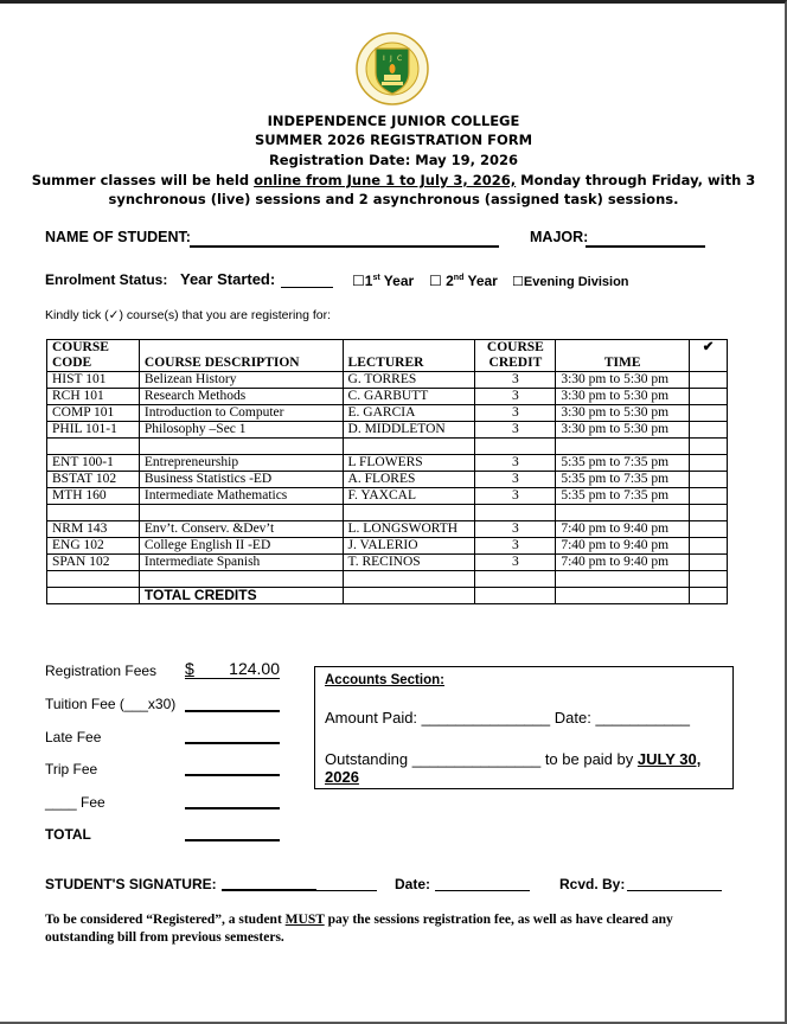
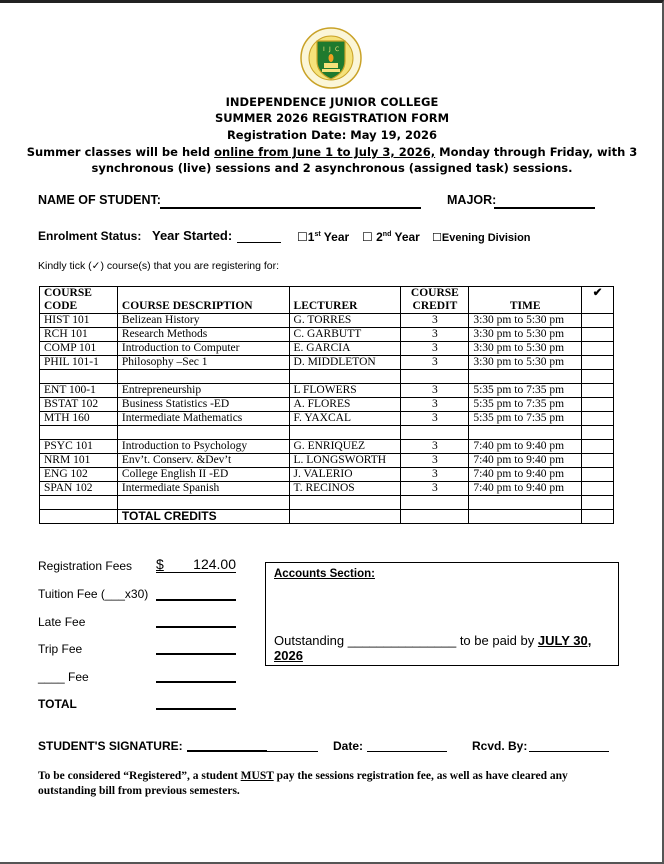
  INDEPENDENCE JUNIOR COLLEGE
  SUMMER 2026 REGISTRATION FORM
  Registration Date: May 19, 2026
  Summer classes will be held online from June 1 to July 3, 2026, Monday through Friday, with 3
  synchronous (live) sessions and 2 asynchronous (assigned task) sessions.
  NAME OF STUDENT:
  MAJOR:
  Enrolment Status:
  Year Started:
  ☐1 Year
  ☐ 2 Year
  ☐Evening Division
  Kindly tick (✓) course(s) that you are registering for:
  COURSECODE	COURSE DESCRIPTION	LECTURER	COURSECREDIT	TIME	✔
  HIST 101	Belizean History	G. TORRES	3	3:30 pm to 5:30 pm
  RCH 101	Research Methods	C. GARBUTT	3	3:30 pm to 5:30 pm
  COMP 101	Introduction to Computer	E. GARCIA	3	3:30 pm to 5:30 pm
  PHIL 101-1	Philosophy –Sec 1	D. MIDDLETON	3	3:30 pm to 5:30 pm
  ENT 100-1	Entrepreneurship	L FLOWERS	3	5:35 pm to 7:35 pm
  BSTAT 102	Business Statistics -ED	A. FLORES	3	5:35 pm to 7:35 pm
  MTH 160	Intermediate Mathematics	F. YAXCAL	3	5:35 pm to 7:35 pm
+ PSYC 101	Introduction to Psychology	G. ENRIQUEZ	3	7:40 pm to 9:40 pm
- NRM 143	Env’t. Conserv. &Dev’t	L. LONGSWORTH	3	7:40 pm to 9:40 pm
+ NRM 101	Env’t. Conserv. &Dev’t	L. LONGSWORTH	3	7:40 pm to 9:40 pm
  ENG 102	College English II -ED	J. VALERIO	3	7:40 pm to 9:40 pm
  SPAN 102	Intermediate Spanish	T. RECINOS	3	7:40 pm to 9:40 pm
  	TOTAL CREDITS
  Registration Fees
  $
  124.00
  Tuition Fee (___x30)
  Late Fee
  Trip Fee
  ____ Fee
  TOTAL
  Accounts Section:
- Amount Paid: _______________ Date: ___________
  Outstanding _______________ to be paid by JULY 30, 2026
  STUDENT'S SIGNATURE:
  Date:
  Rcvd. By:
  To be considered “Registered”, a student MUST pay the sessions registration fee, as well as have cleared any
  outstanding bill from previous semesters.
